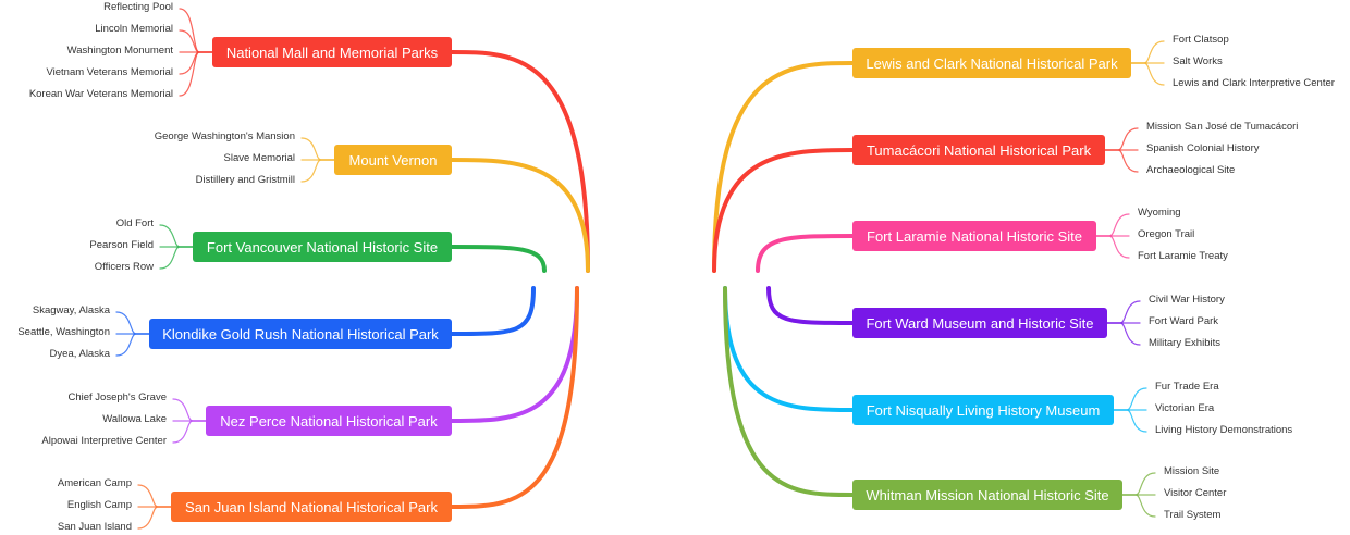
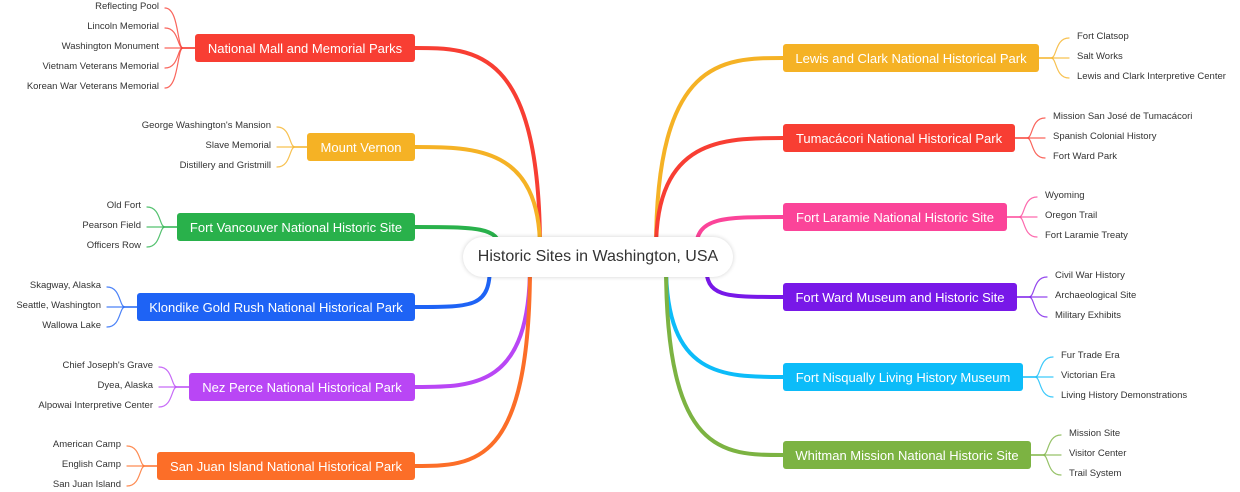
+ Historic Sites in Washington, USA
  National Mall and Memorial Parks
  Reflecting Pool
  Lincoln Memorial
  Washington Monument
  Vietnam Veterans Memorial
  Korean War Veterans Memorial
  Mount Vernon
  George Washington's Mansion
  Slave Memorial
  Distillery and Gristmill
  Fort Vancouver National Historic Site
  Old Fort
  Pearson Field
  Officers Row
  Klondike Gold Rush National Historical Park
  Skagway, Alaska
  Seattle, Washington
- Dyea, Alaska
+ Wallowa Lake
  Nez Perce National Historical Park
  Chief Joseph's Grave
- Wallowa Lake
+ Dyea, Alaska
  Alpowai Interpretive Center
  San Juan Island National Historical Park
  American Camp
  English Camp
  San Juan Island
  Lewis and Clark National Historical Park
  Fort Clatsop
  Salt Works
  Lewis and Clark Interpretive Center
  Tumacácori National Historical Park
  Mission San José de Tumacácori
  Spanish Colonial History
- Archaeological Site
+ Fort Ward Park
  Fort Laramie National Historic Site
  Wyoming
  Oregon Trail
  Fort Laramie Treaty
  Fort Ward Museum and Historic Site
  Civil War History
- Fort Ward Park
+ Archaeological Site
  Military Exhibits
  Fort Nisqually Living History Museum
  Fur Trade Era
  Victorian Era
  Living History Demonstrations
  Whitman Mission National Historic Site
  Mission Site
  Visitor Center
  Trail System
